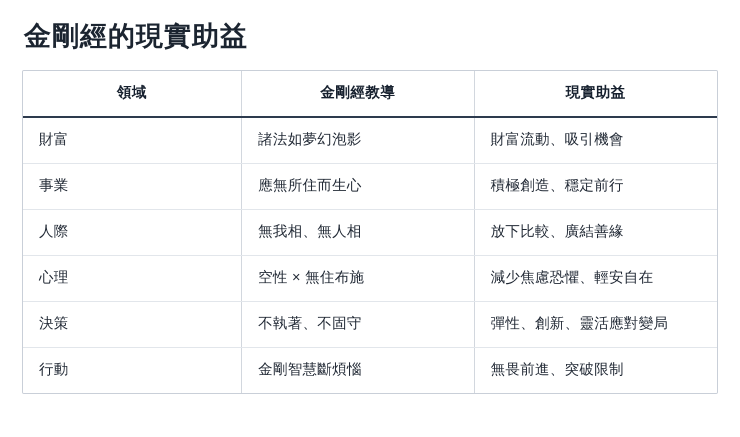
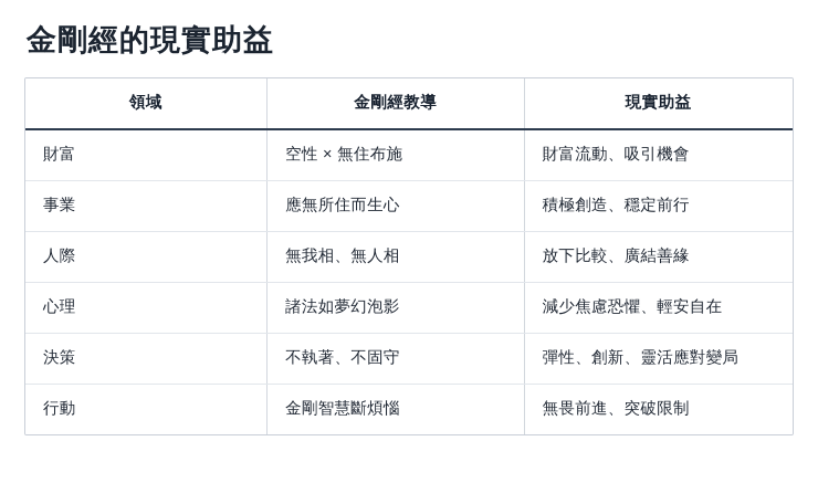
  金剛經的現實助益
  領域	金剛經教導	現實助益
- 財富	諸法如夢幻泡影	財富流動、吸引機會
+ 財富	空性 × 無住布施	財富流動、吸引機會
  事業	應無所住而生心	積極創造、穩定前行
  人際	無我相、無人相	放下比較、廣結善緣
- 心理	空性 × 無住布施	減少焦慮恐懼、輕安自在
+ 心理	諸法如夢幻泡影	減少焦慮恐懼、輕安自在
  決策	不執著、不固守	彈性、創新、靈活應對變局
  行動	金剛智慧斷煩惱	無畏前進、突破限制
